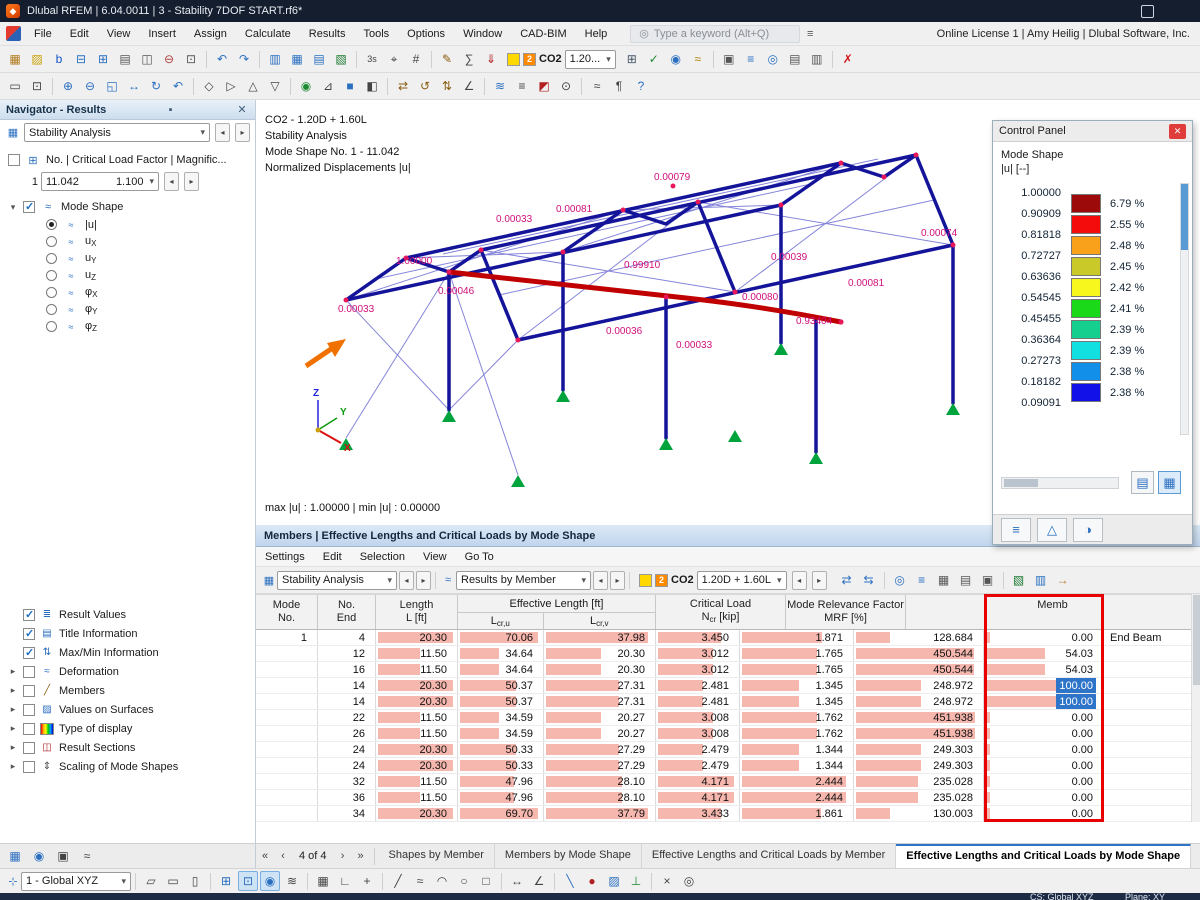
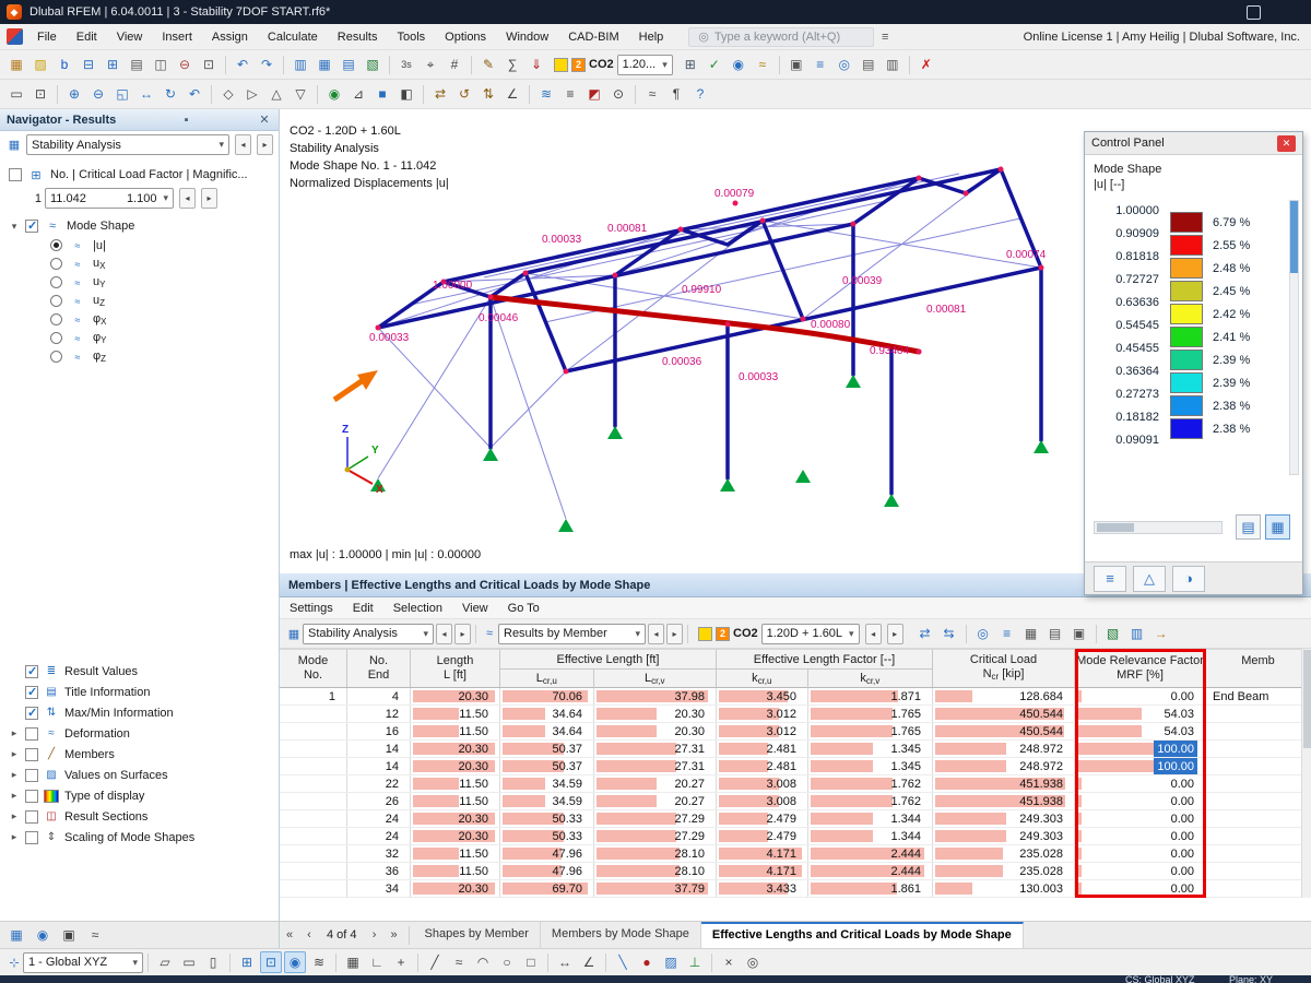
  ◆
  Dlubal RFEM | 6.04.0011 | 3 - Stability 7DOF START.rf6*
  File
  Edit
  View
  Insert
  Assign
  Calculate
  Results
  Tools
  Options
  Window
  CAD-BIM
  Help
  ◎
  Type a keyword (Alt+Q)
  ≡
  Online License 1 | Amy Heilig | Dlubal Software, Inc.
  ▦
  ▨
  b
  ⊟
  ⊞
  ▤
  ◫
  ⊖
  ⊡
  ↶
  ↷
  ▥
  ▦
  ▤
  ▧
  3s
  ⌖
  #
  ✎
  ∑
  ⇓
  2
  CO2
  1.20...
  ▾
  ⊞
  ✓
  ◉
  ≈
  ▣
  ≡
  ◎
  ▤
  ▥
  ✗
  ▭
  ⊡
  ⊕
  ⊖
  ◱
  ↔
  ↻
  ↶
  ◇
  ▷
  △
  ▽
  ◉
  ⊿
  ■
  ◧
  ⇄
  ↺
  ⇅
  ∠
  ≋
  ≡
  ◩
  ⊙
  ≈
  ¶
  ?
  Navigator - Results
  ▪
  ✕
  ▦
  Stability Analysis
  ▾
  ◂
  ▸
  ⊞
  No. | Critical Load Factor | Magnific...
  1
  11.042
  1.100
  ▾
  ◂
  ▸
  ▾
  ≈
  Mode Shape
  ≈
  |u|
  ≈
  uX
  ≈
  uY
  ≈
  uZ
  ≈
  φX
  ≈
  φY
  ≈
  φZ
  ≣
  Result Values
  ▤
  Title Information
  ⇅
  Max/Min Information
  ▸
  ≈
  Deformation
  ▸
  ╱
  Members
  ▸
  ▨
  Values on Surfaces
  ▸
  Type of display
  ▸
  ◫
  Result Sections
  ▸
  ⇕
  Scaling of Mode Shapes
  ▦
  ◉
  ▣
  ≈
  Z
  Y
  X
  0.00079
  0.00033
  0.00081
  0.00074
  1.00000
  0.99910
  0.00046
  0.00039
  0.00080
  0.00081
  0.93404
  0.00036
  0.00033
  0.00033
  CO2 - 1.20D + 1.60L
  Stability Analysis
  Mode Shape No. 1 - 11.042
  Normalized Displacements |u|
  max |u| : 1.00000 | min |u| : 0.00000
  Control Panel
  ✕
  Mode Shape
  |u| [--]
  1.00000
  0.90909
  0.81818
  0.72727
  0.63636
  0.54545
  0.45455
  0.36364
  0.27273
  0.18182
  0.09091
  6.79 %
  2.55 %
  2.48 %
  2.45 %
  2.42 %
  2.41 %
  2.39 %
  2.39 %
  2.38 %
  2.38 %
  ▤
  ▦
  ≡
  △
  ◑
  Members | Effective Lengths and Critical Loads by Mode Shape
  Settings
  Edit
  Selection
  View
  Go To
  ▦
  Stability Analysis
  ▾
  ◂
  ▸
  ≈
  Results by Member
  ▾
  ◂
  ▸
  2
  CO2
  1.20D + 1.60L
  ▾
  ◂
  ▸
  ⇄
  ⇆
  ◎
  ≡
  ▦
  ▤
  ▣
  ▧
  ▥
  →
  Mode
  No.
  No.
  End
  Length
  L [ft]
  Effective Length [ft]
  Lcr,u
  Lcr,v
+ Effective Length Factor [--]
+ kcr,u
+ kcr,v
  Critical Load
  Ncr [kip]
  Mode Relevance Factor
  MRF [%]
  Memb
  1
  4
  20.30
  70.06
  37.98
  3.450
  1.871
  128.684
  0.00
  End Beam
  12
  11.50
  34.64
  20.30
  3.012
  1.765
  450.544
  54.03
  16
  11.50
  34.64
  20.30
  3.012
  1.765
  450.544
  54.03
  14
  20.30
  50.37
  27.31
  2.481
  1.345
  248.972
  100.00
  14
  20.30
  50.37
  27.31
  2.481
  1.345
  248.972
  100.00
  22
  11.50
  34.59
  20.27
  3.008
  1.762
  451.938
  0.00
  26
  11.50
  34.59
  20.27
  3.008
  1.762
  451.938
  0.00
  24
  20.30
  50.33
  27.29
  2.479
  1.344
  249.303
  0.00
  24
  20.30
  50.33
  27.29
  2.479
  1.344
  249.303
  0.00
  32
  11.50
  47.96
  28.10
  4.171
  2.444
  235.028
  0.00
  36
  11.50
  47.96
  28.10
  4.171
  2.444
  235.028
  0.00
  34
  20.30
  69.70
  37.79
  3.433
  1.861
  130.003
  0.00
  «
  ‹
  4 of 4
  ›
  »
  Shapes by Member
  Members by Mode Shape
- Effective Lengths and Critical Loads by Member
  Effective Lengths and Critical Loads by Mode Shape
  ⊹
  1 - Global XYZ
  ▾
  ▱
  ▭
  ▯
  ⊞
  ⊡
  ◉
  ≋
  ▦
  ∟
  +
  ╱
  ≈
  ◠
  ○
  □
  ↔
  ∠
  ╲
  ●
  ▨
  ⊥
  ×
  ◎
  CS: Global XYZ
  Plane: XY
